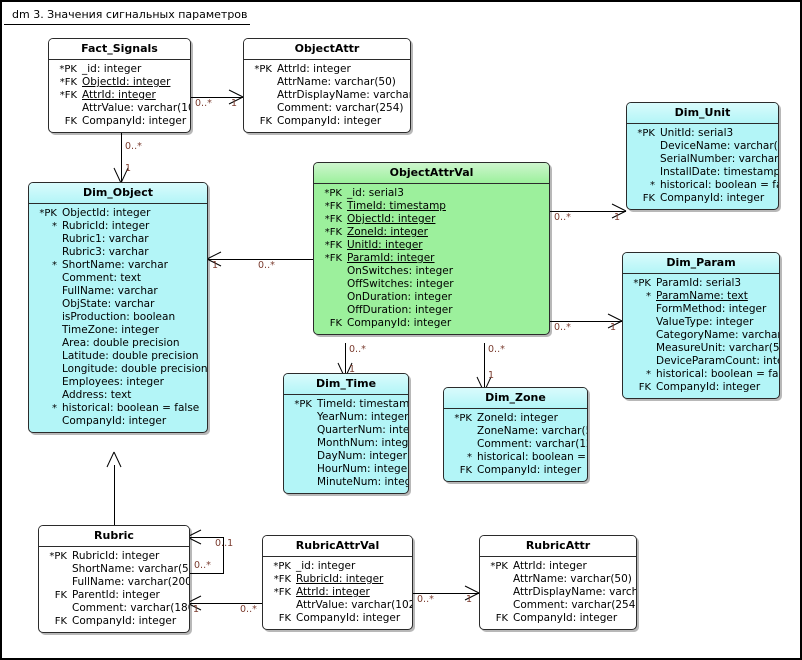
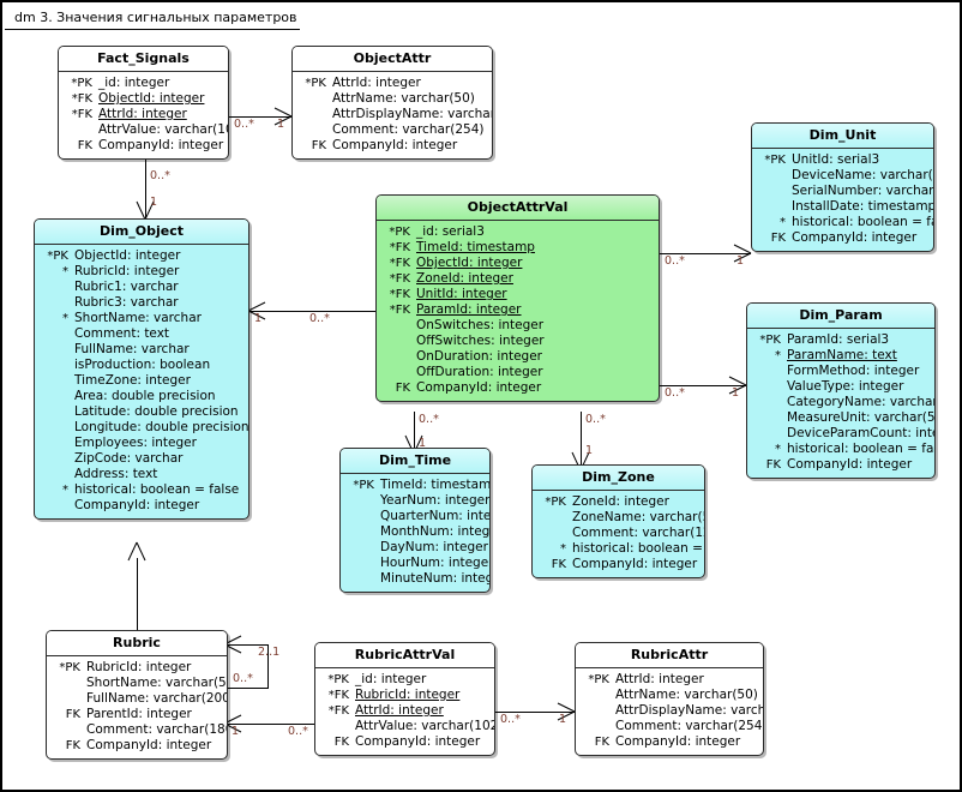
  dm 3. Значения сигнальных параметров
  0..*
  1
  0..*
  1
  0..*
  1
  0..*
  1
  0..*
  1
  0..*
  1
  0..*
  1
- 0..1
+ 2..1
  0..*
  0..*
  1
  0..*
  1
  Fact_Signals
  *PK
  _id: integer
  *FK
  ObjectId: integer
  *FK
  AttrId: integer
  AttrValue: varchar(1
  FK
  CompanyId: integer
  ObjectAttr
  *PK
  AttrId: integer
  AttrName: varchar(50)
  AttrDisplayName: varcha
  Comment: varchar(254)
  FK
  CompanyId: integer
  Dim_Unit
  *PK
  UnitId: serial3
  DeviceName: varchar(
  SerialNumber: varchar
  InstallDate: timestamp
  *
  historical: boolean = f
  FK
  CompanyId: integer
  Dim_Object
  *PK
  ObjectId: integer
  *
  RubricId: integer
  Rubric1: varchar
  Rubric3: varchar
  *
  ShortName: varchar
  Comment: text
  FullName: varchar
- ObjState: varchar
  isProduction: boolean
  TimeZone: integer
  Area: double precision
  Latitude: double precision
  Longitude: double precision
  Employees: integer
+ ZipCode: varchar
  Address: text
  *
  historical: boolean = false
  CompanyId: integer
  ObjectAttrVal
  *PK
  _id: serial3
  *FK
  TimeId: timestamp
  *FK
  ObjectId: integer
  *FK
  ZoneId: integer
  *FK
  UnitId: integer
  *FK
  ParamId: integer
  OnSwitches: integer
  OffSwitches: integer
  OnDuration: integer
  OffDuration: integer
  FK
  CompanyId: integer
  Dim_Param
  *PK
  ParamId: serial3
  *
  ParamName: text
  FormMethod: integer
  ValueType: integer
  CategoryName: varcha
  MeasureUnit: varchar(5
  DeviceParamCount: int
  *
  historical: boolean = fa
  FK
  CompanyId: integer
  Dim_Time
  *PK
  TimeId: timestam
  YearNum: integer
  QuarterNum: inte
  MonthNum: integ
  DayNum: integer
  HourNum: intege
  MinuteNum: integ
  Dim_Zone
  *PK
  ZoneId: integer
  ZoneName: varchar(
  Comment: varchar(1
  *
  historical: boolean =
  FK
  CompanyId: integer
  Rubric
  *PK
  RubricId: integer
  ShortName: varchar(5
  FullName: varchar(200
  FK
  ParentId: integer
  Comment: varchar(18
  FK
  CompanyId: integer
  RubricAttrVal
  *PK
  _id: integer
  *FK
  RubricId: integer
  *FK
  AttrId: integer
  AttrValue: varchar(102
  FK
  CompanyId: integer
  RubricAttr
  *PK
  AttrId: integer
  AttrName: varchar(50)
  AttrDisplayName: varch
  Comment: varchar(254
  FK
  CompanyId: integer
